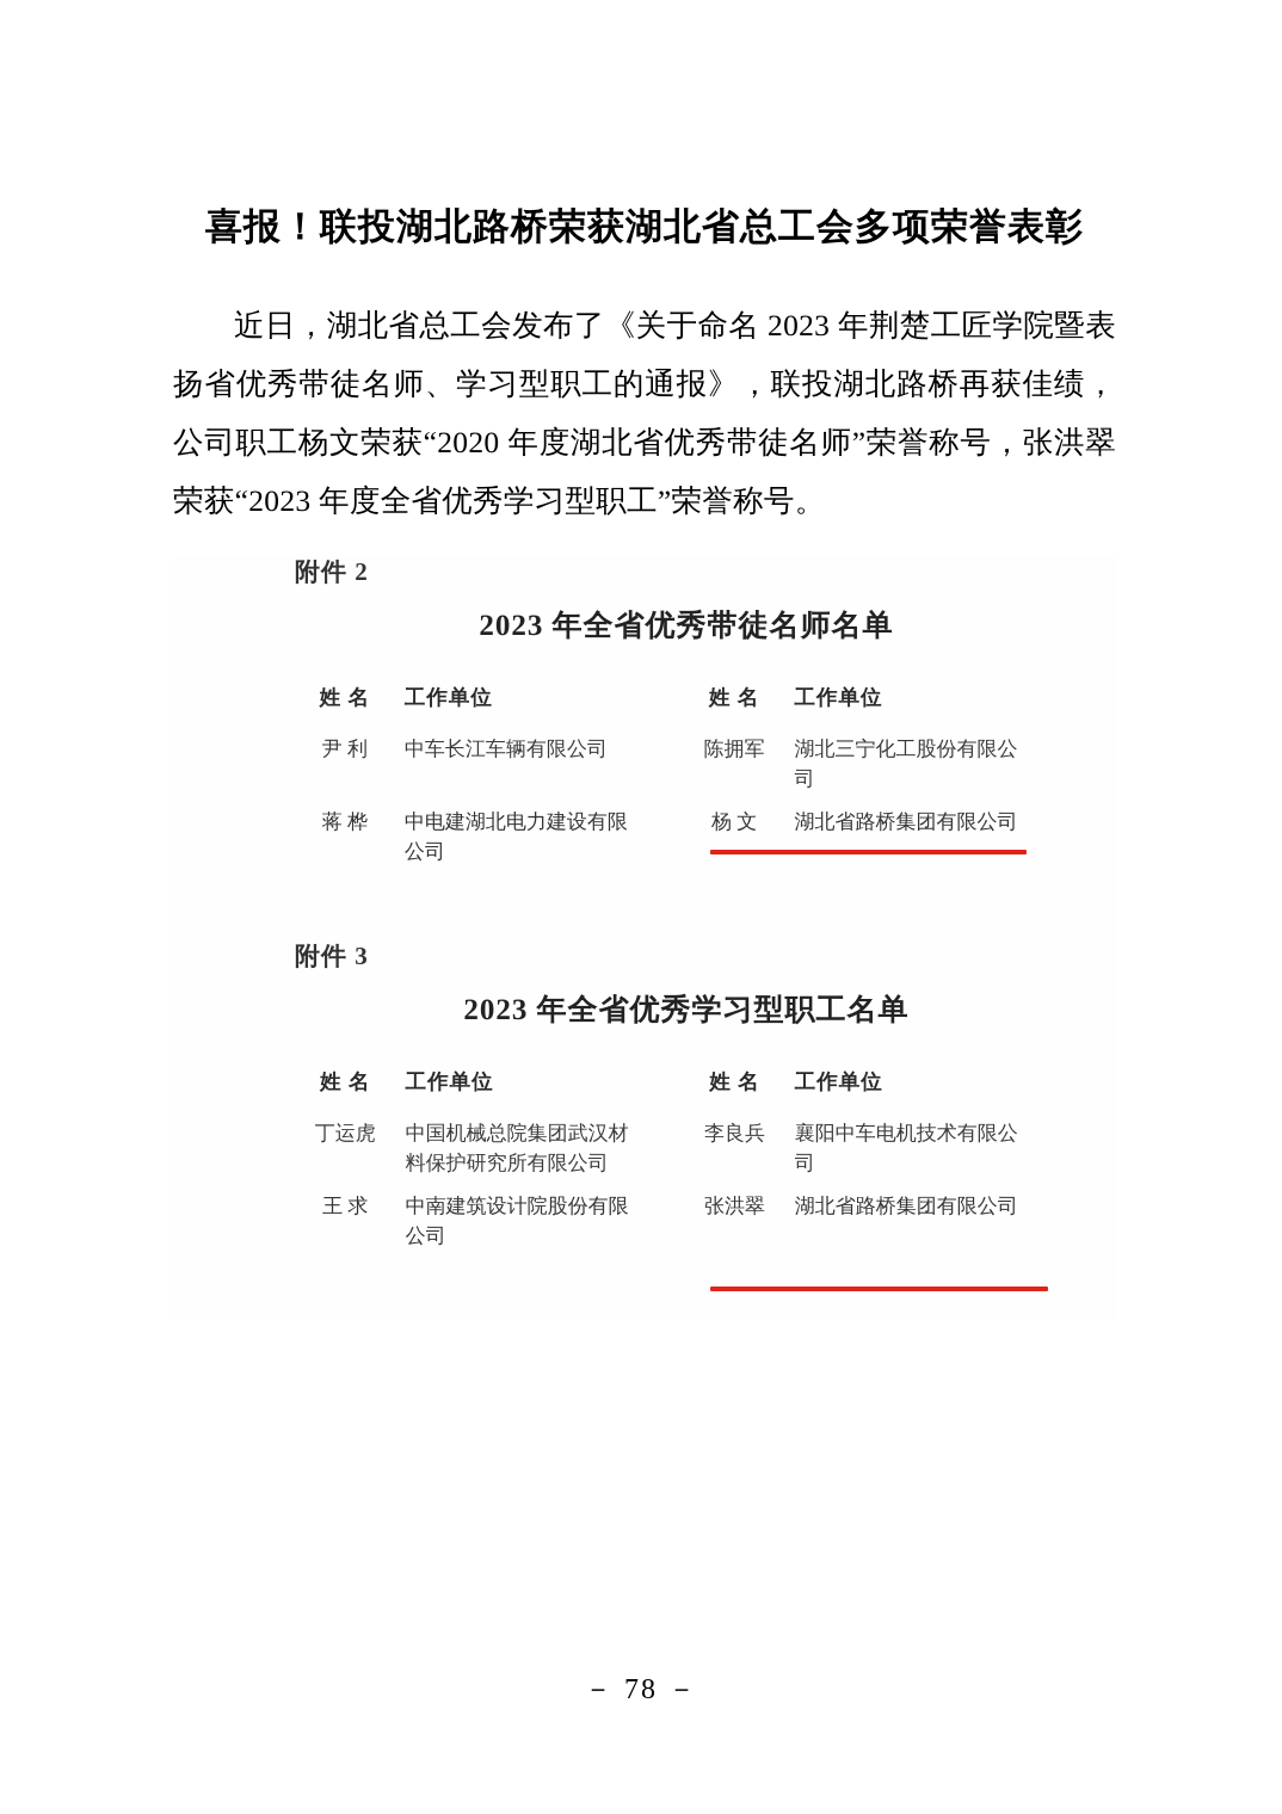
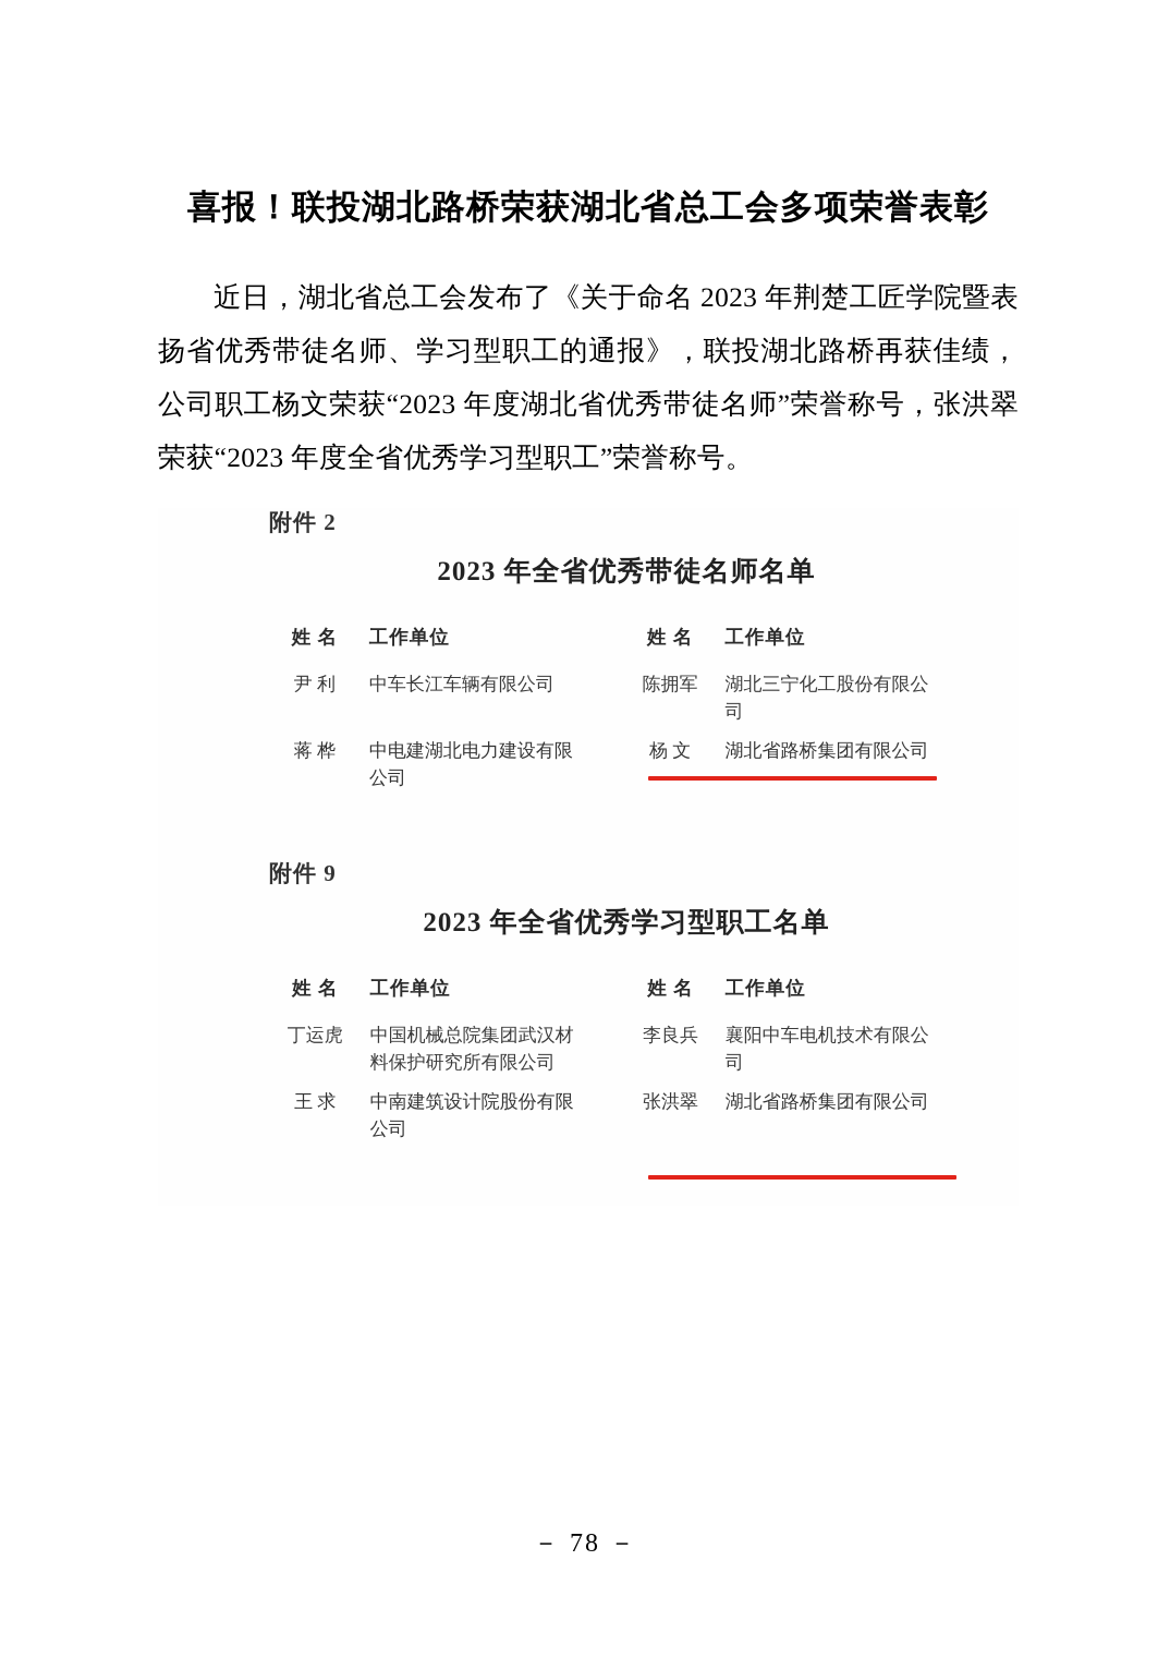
  喜报！联投湖北路桥荣获湖北省总工会多项荣誉表彰
- 近日，湖北省总工会发布了《关于命名 2023 年荆楚工匠学院暨表扬省优秀带徒名师、学习型职工的通报》，联投湖北路桥再获佳绩，公司职工杨文荣获“2020 年度湖北省优秀带徒名师”荣誉称号，张洪翠荣获“2023 年度全省优秀学习型职工”荣誉称号。
+ 近日，湖北省总工会发布了《关于命名 2023 年荆楚工匠学院暨表扬省优秀带徒名师、学习型职工的通报》，联投湖北路桥再获佳绩，公司职工杨文荣获“2023 年度湖北省优秀带徒名师”荣誉称号，张洪翠荣获“2023 年度全省优秀学习型职工”荣誉称号。
  附件 2
  2023 年全省优秀带徒名师名单
  姓 名	工作单位		姓 名	工作单位
  尹 利	中车长江车辆有限公司		陈拥军	湖北三宁化工股份有限公司
  蒋 桦	中电建湖北电力建设有限公司		杨 文	湖北省路桥集团有限公司
- 附件 3
+ 附件 9
  2023 年全省优秀学习型职工名单
  姓 名	工作单位		姓 名	工作单位
  丁运虎	中国机械总院集团武汉材料保护研究所有限公司		李良兵	襄阳中车电机技术有限公司
  王 求	中南建筑设计院股份有限公司		张洪翠	湖北省路桥集团有限公司
  － 78 －
